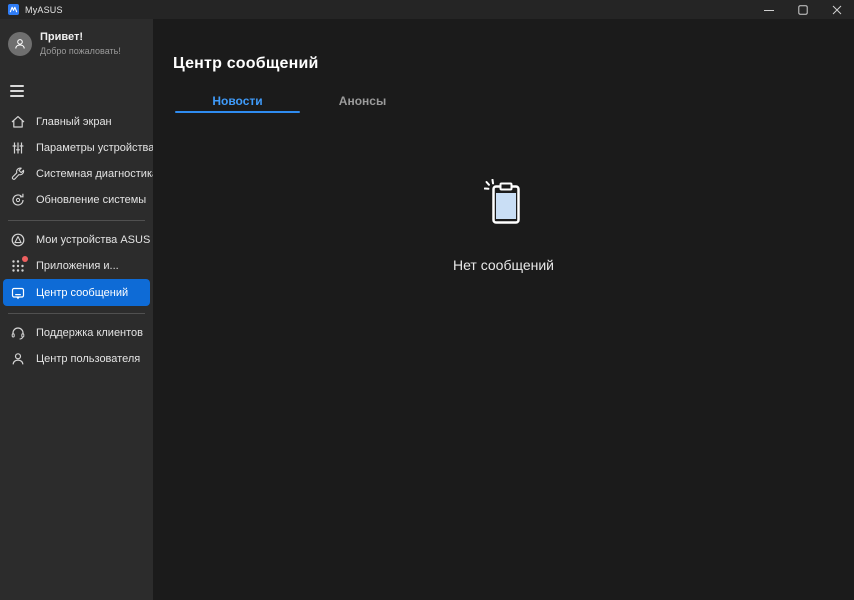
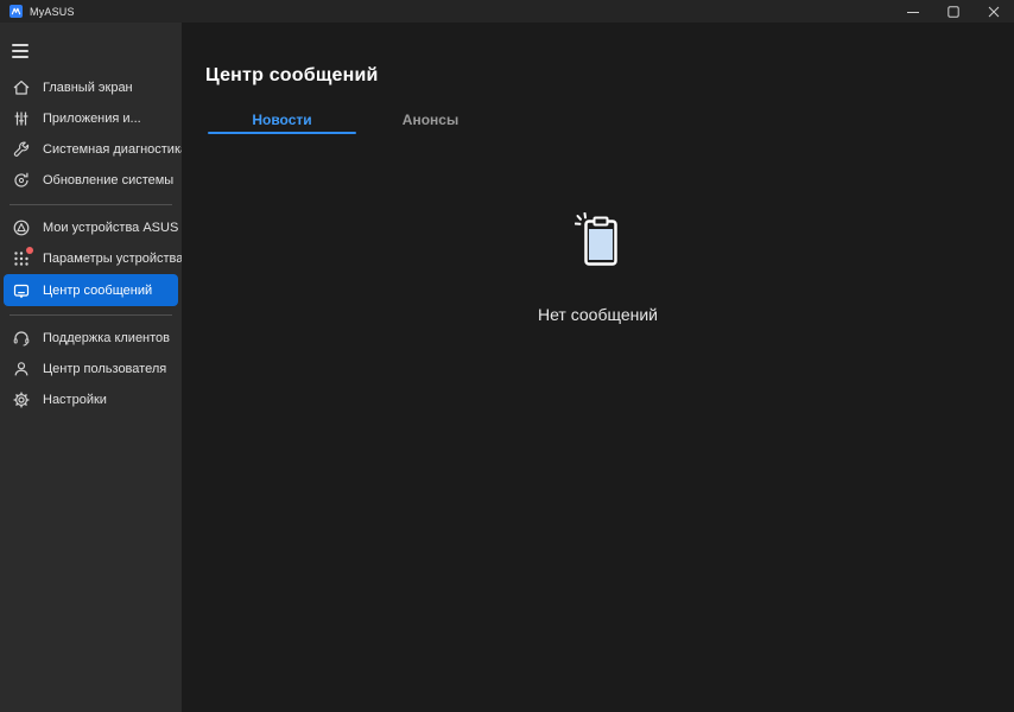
  MyASUS
- Привет!
- Добро пожаловать!
  Главный экран
- Параметры устройства
+ Приложения и...
  Системная диагностик
  Обновление системы
  Мои устройства ASUS
- Приложения и...
+ Параметры устройства
  Центр сообщений
  Поддержка клиентов
  Центр пользователя
+ Настройки
  Центр сообщений
  Новости
  Анонсы
  Нет сообщений
